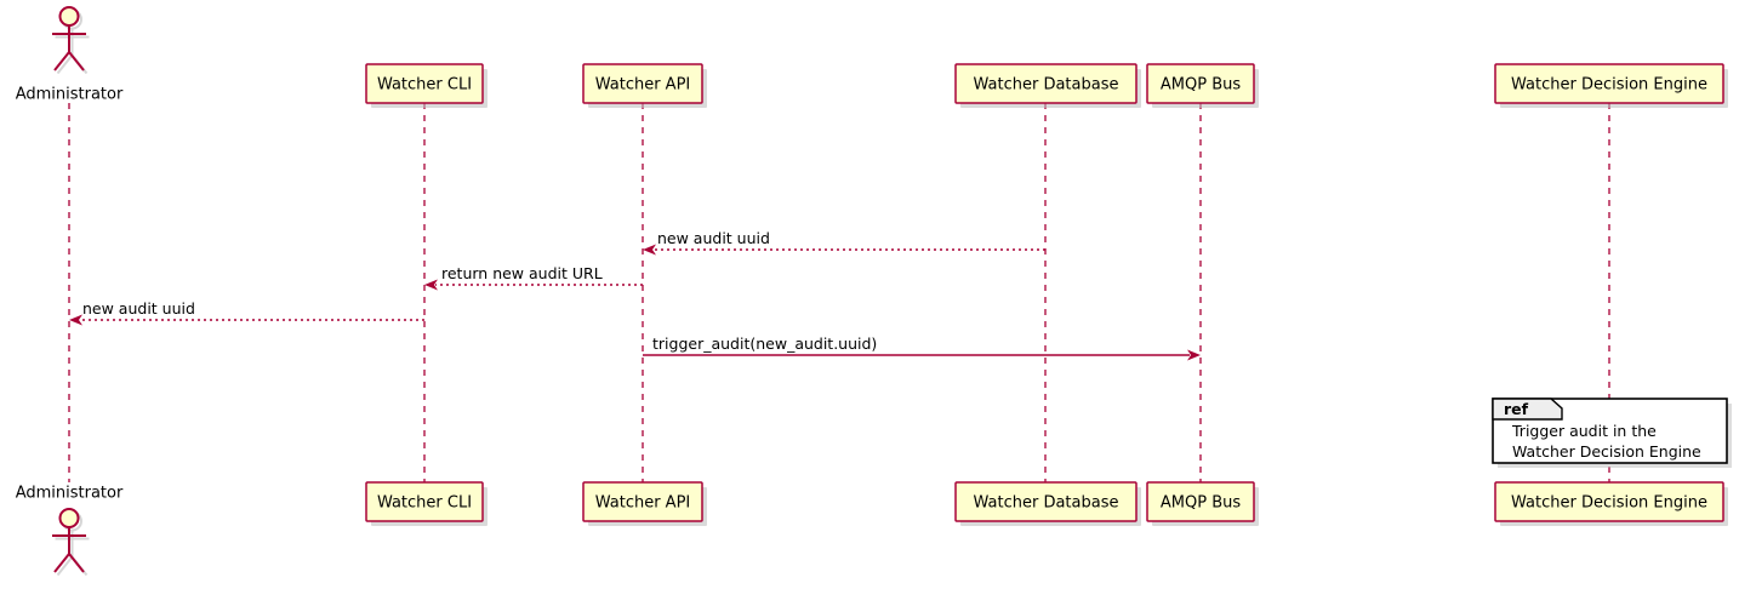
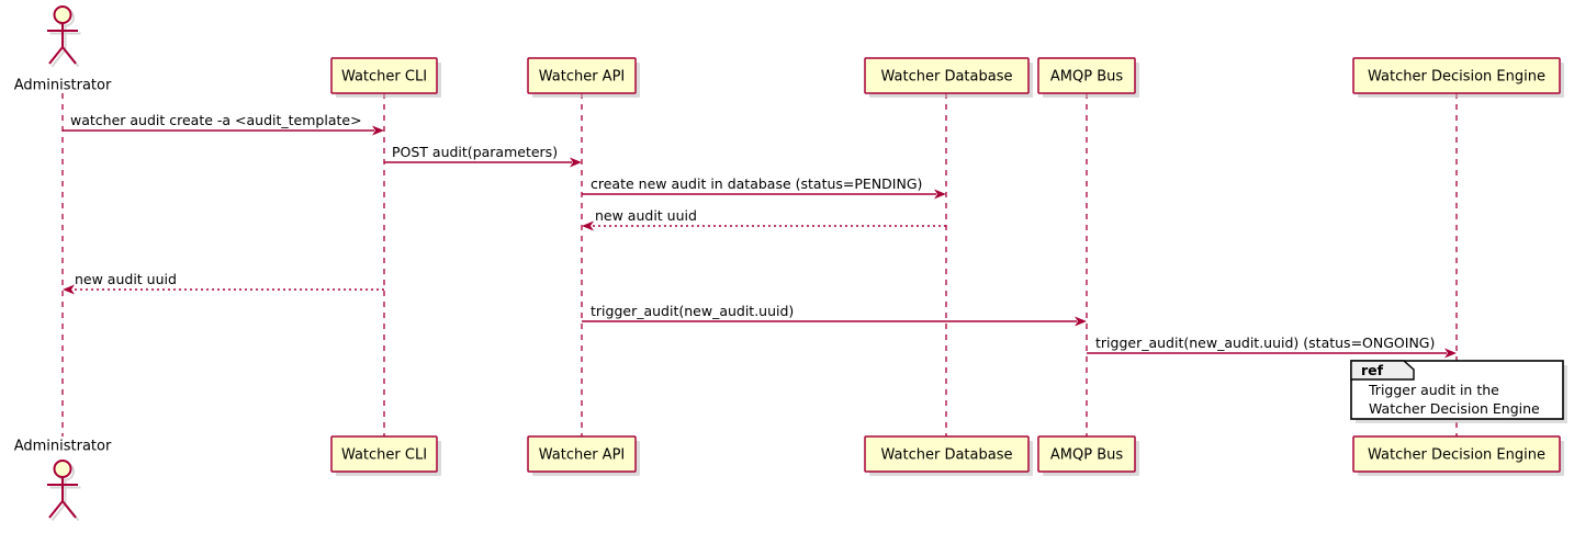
  Watcher CLI
  Watcher CLI
  Watcher API
  Watcher API
  Watcher Database
  Watcher Database
  AMQP Bus
  AMQP Bus
  Watcher Decision Engine
  Watcher Decision Engine
  Administrator
  Administrator
+ watcher audit create -a <audit_template>
+ POST audit(parameters)
+ create new audit in database (status=PENDING)
  new audit uuid
- return new audit URL
  new audit uuid
  trigger_audit(new_audit.uuid)
+ trigger_audit(new_audit.uuid) (status=ONGOING)
  ref
  Trigger audit in the
  Watcher Decision Engine
